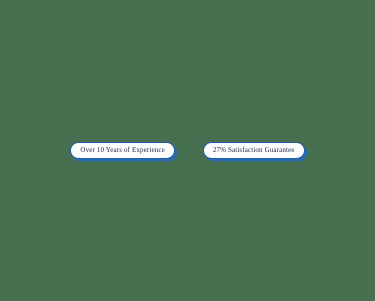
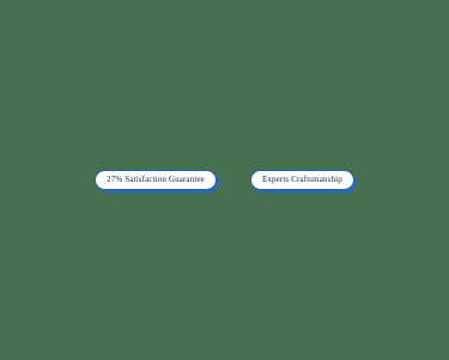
- Over 10 Years of Experience
  27% Satisfaction Guarantee
+ Experts Craftsmanship
